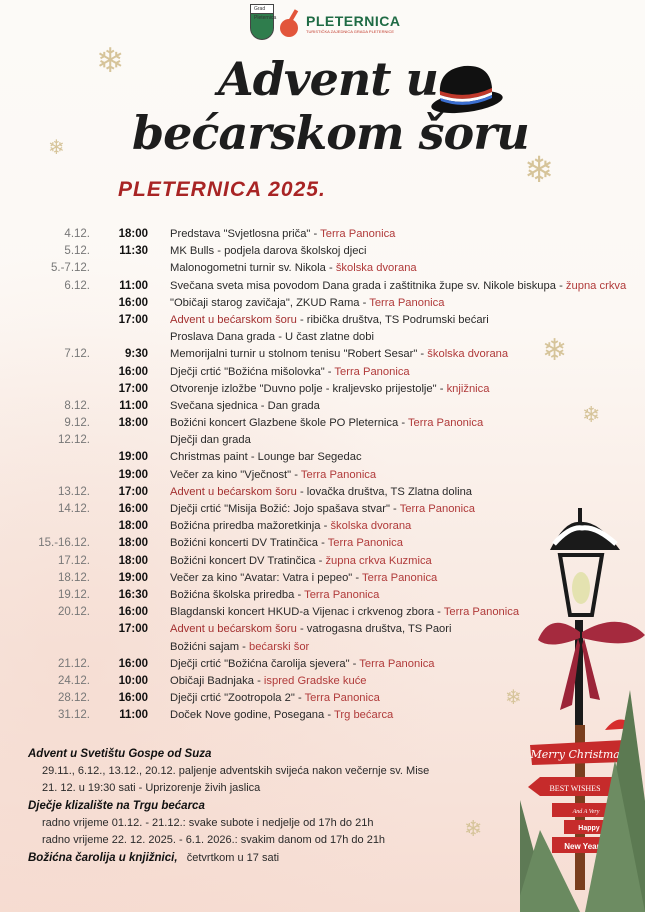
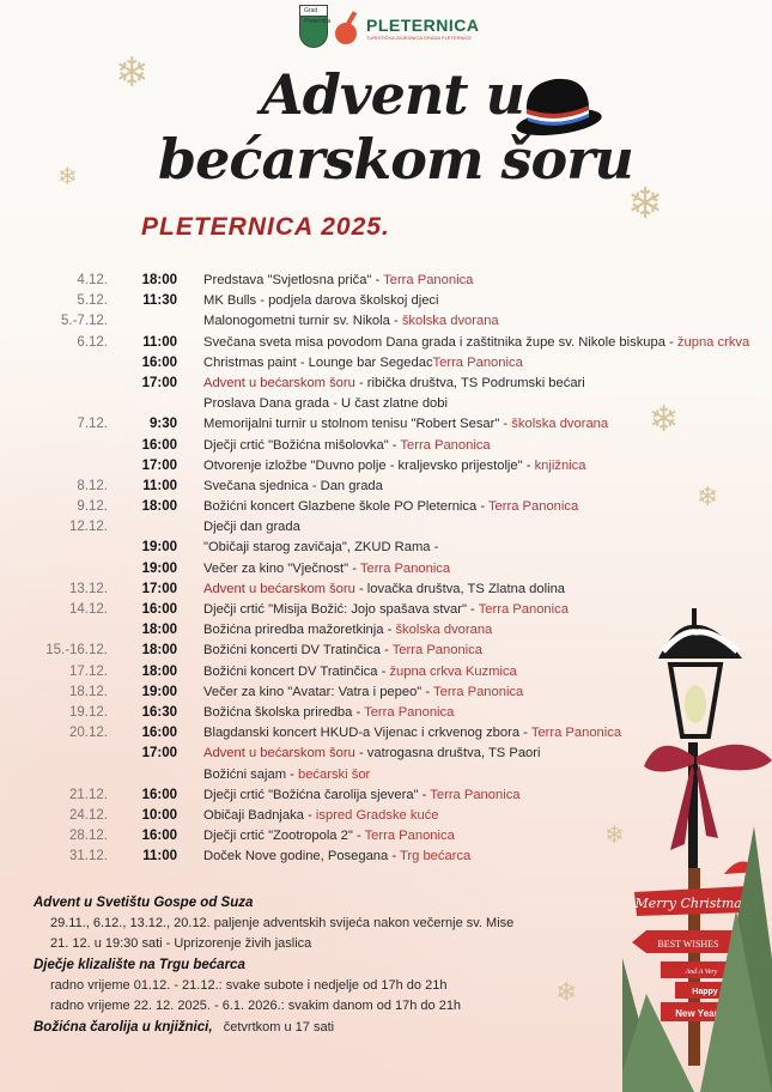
  PLETERNICA
  ❄
  ❄
  ❄
  ❄
  ❄
  ❄
  ❄
  Advent u
  bećarskom šoru
  PLETERNICA 2025.
  4.12.
  18:00
  Predstava "Svjetlosna priča" - Terra Panonica
  5.12.
  11:30
  MK Bulls - podjela darova školskoj djeci
  5.-7.12.
  Malonogometni turnir sv. Nikola - školska dvorana
  6.12.
  11:00
  Svečana sveta misa povodom Dana grada i zaštitnika župe sv. Nikole biskupa - župna crkva
  16:00
- "Običaji starog zavičaja", ZKUD Rama - Terra Panonica
+ Christmas paint - Lounge bar SegedacTerra Panonica
  17:00
  Advent u bećarskom šoru - ribička društva, TS Podrumski bećari
  Proslava Dana grada - U čast zlatne dobi
  7.12.
  9:30
  Memorijalni turnir u stolnom tenisu "Robert Sesar" - školska dvorana
  16:00
  Dječji crtić "Božićna mišolovka" - Terra Panonica
  17:00
  Otvorenje izložbe "Duvno polje - kraljevsko prijestolje" - knjižnica
  8.12.
  11:00
  Svečana sjednica - Dan grada
  9.12.
  18:00
  Božićni koncert Glazbene škole PO Pleternica - Terra Panonica
  12.12.
  Dječji dan grada
  19:00
- Christmas paint - Lounge bar Segedac
+ "Običaji starog zavičaja", ZKUD Rama -
  19:00
  Večer za kino "Vječnost" - Terra Panonica
  13.12.
  17:00
  Advent u bećarskom šoru - lovačka društva, TS Zlatna dolina
  14.12.
  16:00
  Dječji crtić "Misija Božić: Jojo spašava stvar" - Terra Panonica
  18:00
  Božićna priredba mažoretkinja - školska dvorana
  15.-16.12.
  18:00
  Božićni koncerti DV Tratinčica - Terra Panonica
  17.12.
  18:00
  Božićni koncert DV Tratinčica - župna crkva Kuzmica
  18.12.
  19:00
  Večer za kino "Avatar: Vatra i pepeo" - Terra Panonica
  19.12.
  16:30
  Božićna školska priredba - Terra Panonica
  20.12.
  16:00
  Blagdanski koncert HKUD-a Vijenac i crkvenog zbora - Terra Panonica
  17:00
  Advent u bećarskom šoru - vatrogasna društva, TS Paori
  Božićni sajam - bećarski šor
  21.12.
  16:00
  Dječji crtić "Božićna čarolija sjevera" - Terra Panonica
  24.12.
  10:00
  Običaji Badnjaka - ispred Gradske kuće
  28.12.
  16:00
  Dječji crtić "Zootropola 2" - Terra Panonica
  31.12.
  11:00
  Doček Nove godine, Posegana - Trg bećarca
  Advent u Svetištu Gospe od Suza
  29.11., 6.12., 13.12., 20.12. paljenje adventskih svijeća nakon večernje sv. Mise
  21. 12. u 19:30 sati - Uprizorenje živih jaslica
  Dječje klizalište na Trgu bećarca
  radno vrijeme 01.12. - 21.12.: svake subote i nedjelje od 17h do 21h
  radno vrijeme 22. 12. 2025. - 6.1. 2026.: svakim danom od 17h do 21h
  Božićna čarolija u knjižnici, četvrtkom u 17 sati
  Merry Christma
  BEST WISHES
  New Yea
